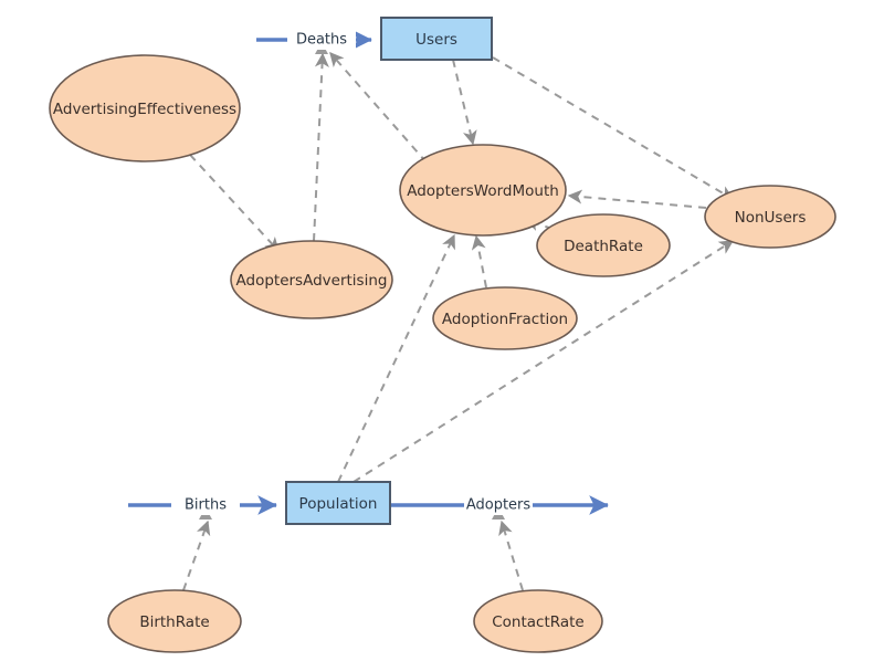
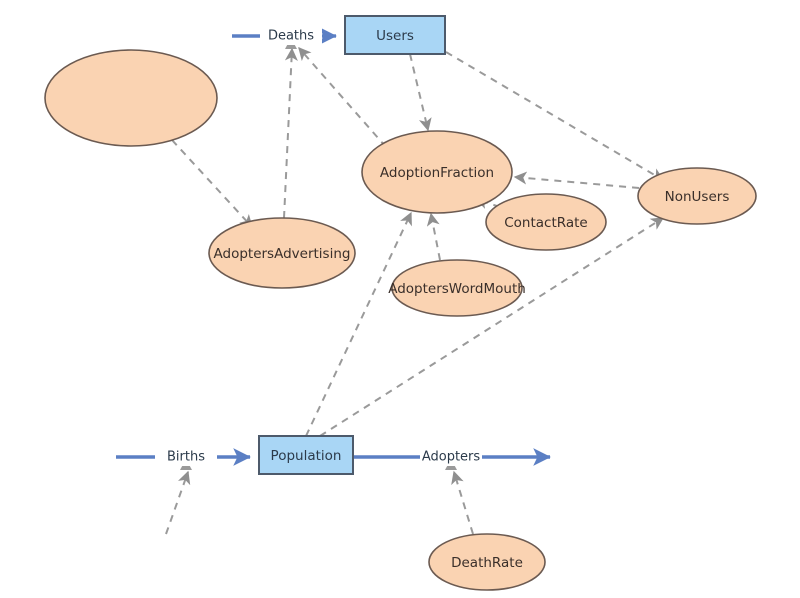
  Deaths
  Births
  Adopters
- AdvertisingEffectiveness
  AdoptersAdvertising
- AdoptersWordMouth
+ AdoptionFraction
- DeathRate
+ ContactRate
- AdoptionFraction
+ AdoptersWordMouth
  NonUsers
- BirthRate
- ContactRate
+ DeathRate
  Users
  Population
